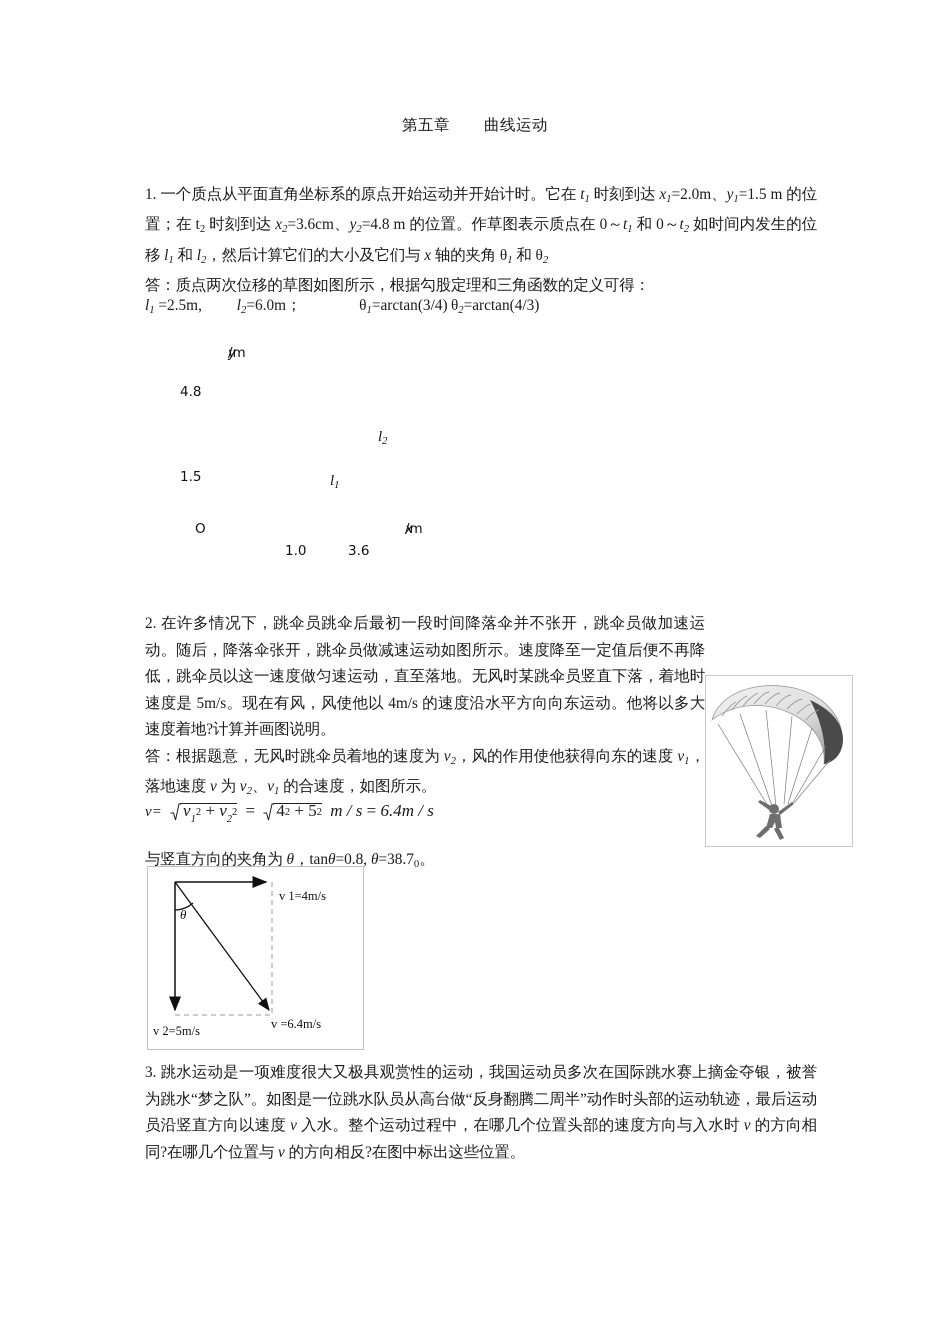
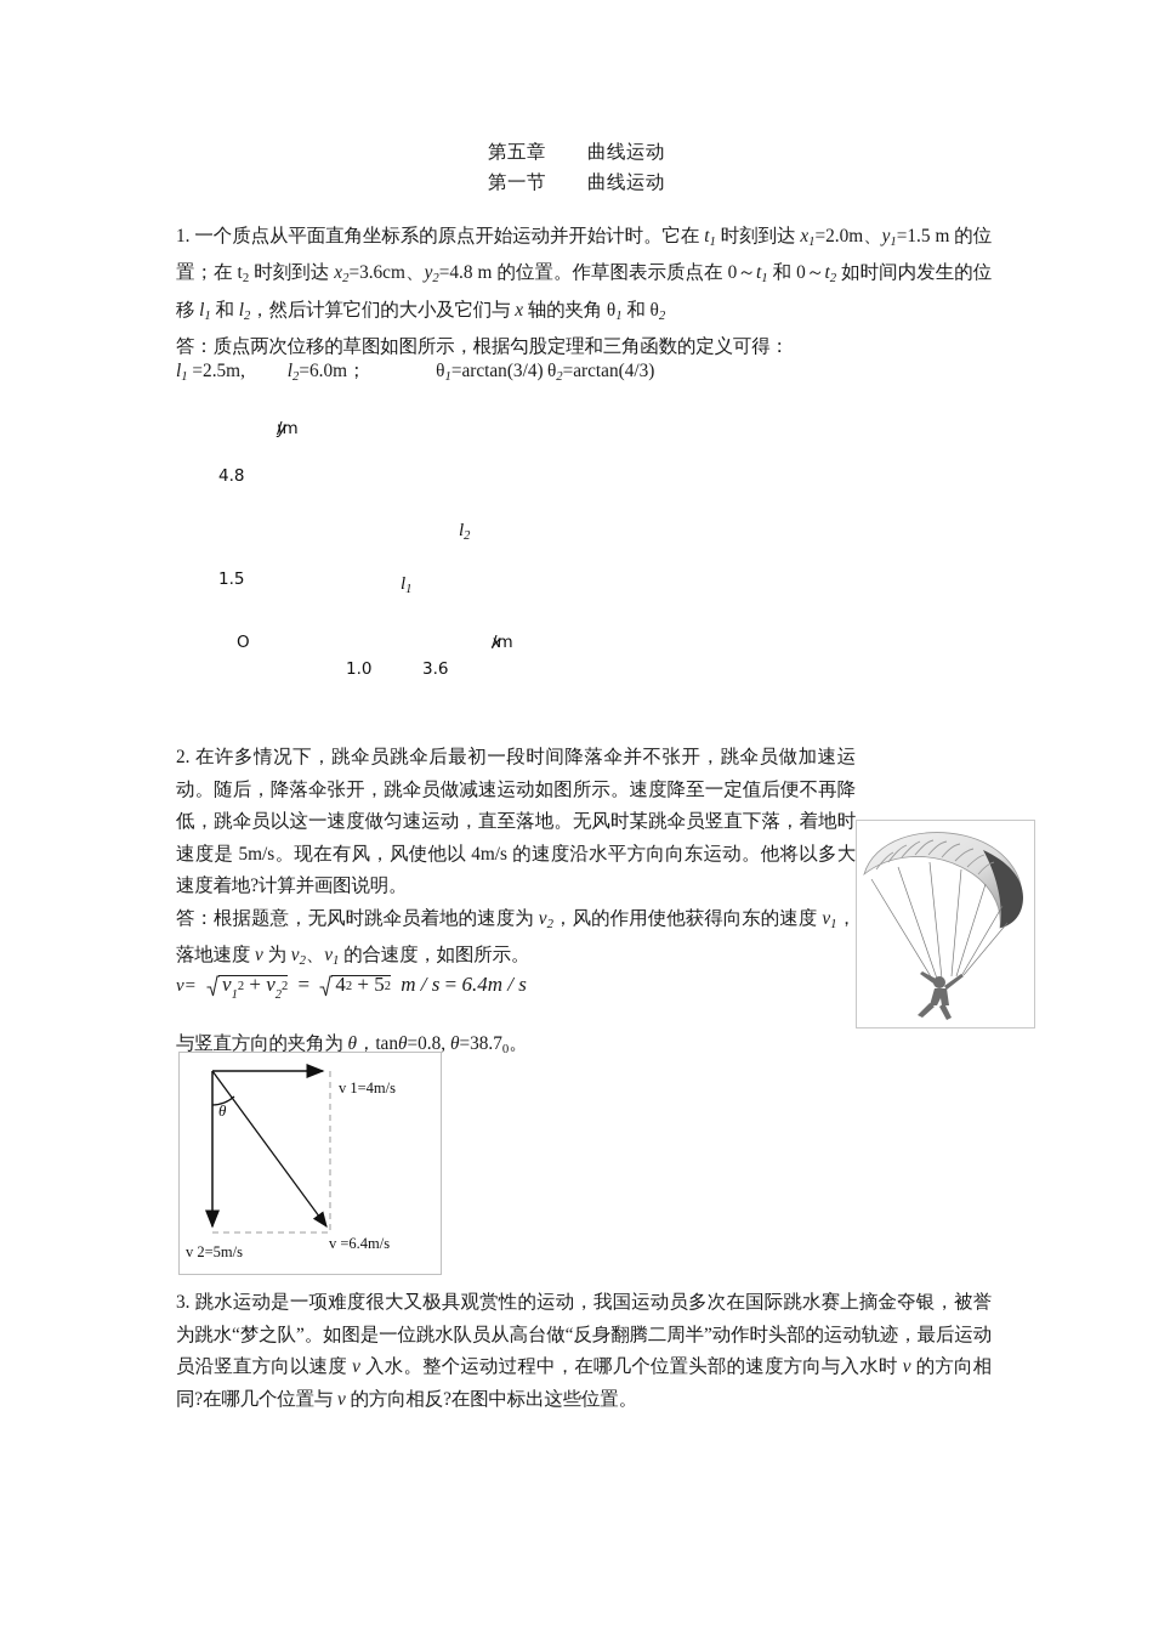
  第五章 曲线运动
+ 第一节 曲线运动
  1. 一个质点从平面直角坐标系的原点开始运动并开始计时。它在 t1 时刻到达 x1=2.0m、y1=1.5 m 的位置；在 t2 时刻到达 x2=3.6cm、y2=4.8 m 的位置。作草图表示质点在 0～t1 和 0～t2 如时间内发生的位移 l1 和 l2，然后计算它们的大小及它们与 x 轴的夹角 θ1 和 θ2
  答：质点两次位移的草图如图所示，根据勾股定理和三角函数的定义可得：
  l1 =2.5m, l2=6.0m； θ1=arctan(3/4) θ2=arctan(4/3)
  y
  /m
  4.8
  1.5
  l2
  l1
  O
  x
  /m
  1.0
  3.6
  2. 在许多情况下，跳伞员跳伞后最初一段时间降落伞并不张开，跳伞员做加速运动。随后，降落伞张开，跳伞员做减速运动如图所示。速度降至一定值后便不再降低，跳伞员以这一速度做匀速运动，直至落地。无风时某跳伞员竖直下落，着地时速度是 5m/s。现在有风，风使他以 4m/s 的速度沿水平方向向东运动。他将以多大速度着地?计算并画图说明。
  答：根据题意，无风时跳伞员着地的速度为 v2，风的作用使他获得向东的速度 v1，落地速度 v 为 v2、v1 的合速度，如图所示。
  v= v12 + v22 = 42 + 52 m / s = 6.4m / s
  与竖直方向的夹角为 θ，tanθ=0.8, θ=38.70。
  v 1=4m/s
  v 2=5m/s
  v =6.4m/s
  θ
  3. 跳水运动是一项难度很大又极具观赏性的运动，我国运动员多次在国际跳水赛上摘金夺银，被誉为跳水“梦之队”。如图是一位跳水队员从高台做“反身翻腾二周半”动作时头部的运动轨迹，最后运动员沿竖直方向以速度 v 入水。整个运动过程中，在哪几个位置头部的速度方向与入水时 v 的方向相同?在哪几个位置与 v 的方向相反?在图中标出这些位置。
